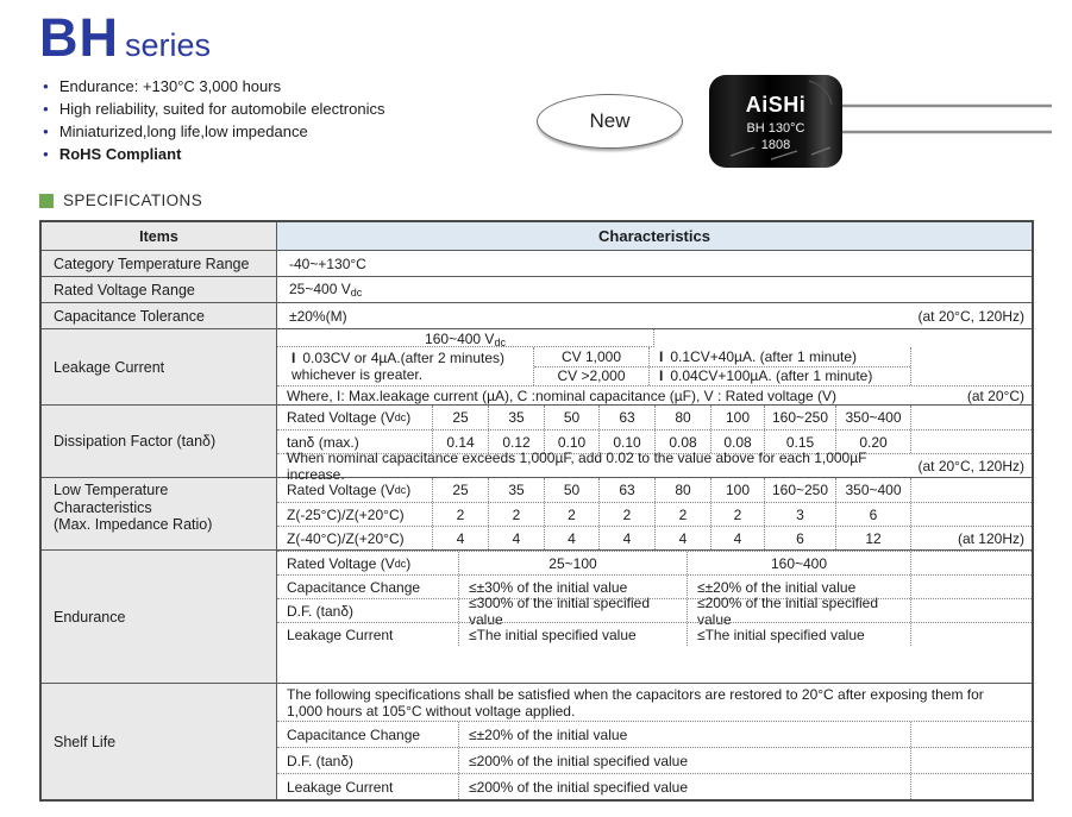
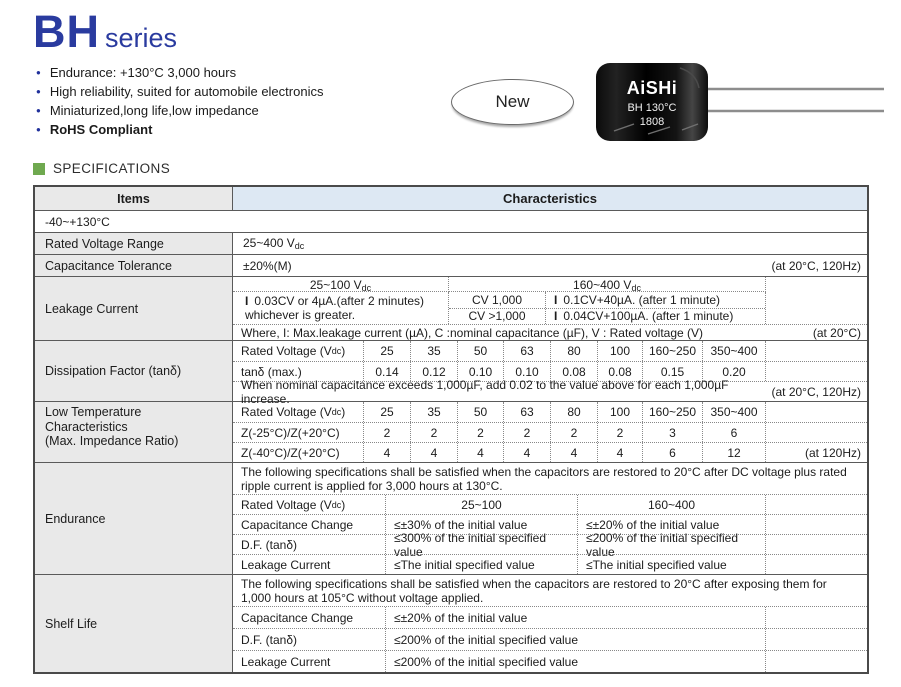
  BH series
  ●
  Endurance: +130°C 3,000 hours
  ●
  High reliability, suited for automobile electronics
  ●
  Miniaturized,long life,low impedance
  ●
  RoHS Compliant
  New
  AiSHi
  BH 130°C
  1808
  SPECIFICATIONS
  Items
  Characteristics
- Category Temperature Range
  -40~+130°C
  Rated Voltage Range
  25~400 Vdc
  Capacitance Tolerance
  ±20%(M)
  (at 20°C, 120Hz)
  Leakage Current
+ 25~100 Vdc
  160~400 Vdc
  I 0.03CV or 4µA.(after 2 minutes)
  whichever is greater.
  CV 1,000
  I
  0.1CV+40µA. (after 1 minute)
- CV >2,000
+ CV >1,000
  I
  0.04CV+100µA. (after 1 minute)
  Where, I: Max.leakage current (µA), C :nominal capacitance (µF), V : Rated voltage (V)
  (at 20°C)
  Dissipation Factor (tanδ)
  Rated Voltage (V
  dc
  )
  25
  35
  50
  63
  80
  100
  160~250
  350~400
  tanδ (max.)
  0.14
  0.12
  0.10
  0.10
  0.08
  0.08
  0.15
  0.20
  When nominal capacitance exceeds 1,000µF, add 0.02 to the value above for each 1,000µF increase.
  (at 20°C, 120Hz)
  Low Temperature
  Characteristics
  (Max. Impedance Ratio)
  Rated Voltage (V
  dc
  )
  25
  35
  50
  63
  80
  100
  160~250
  350~400
  Z(-25°C)/Z(+20°C)
  2
  2
  2
  2
  2
  2
  3
  6
  Z(-40°C)/Z(+20°C)
  4
  4
  4
  4
  4
  4
  6
  12
  (at 120Hz)
  Endurance
+ The following specifications shall be satisfied when the capacitors are restored to 20°C after DC voltage plus rated ripple current is applied for 3,000 hours at 130°C.
  Rated Voltage (V
  dc
  )
  25~100
  160~400
  Capacitance Change
  ≤±30% of the initial value
  ≤±20% of the initial value
  D.F. (tanδ)
  ≤300% of the initial specified value
  ≤200% of the initial specified value
  Leakage Current
  ≤The initial specified value
  ≤The initial specified value
  Shelf Life
  The following specifications shall be satisfied when the capacitors are restored to 20°C after exposing them for 1,000 hours at 105°C without voltage applied.
  Capacitance Change
  ≤±20% of the initial value
  D.F. (tanδ)
  ≤200% of the initial specified value
  Leakage Current
  ≤200% of the initial specified value
